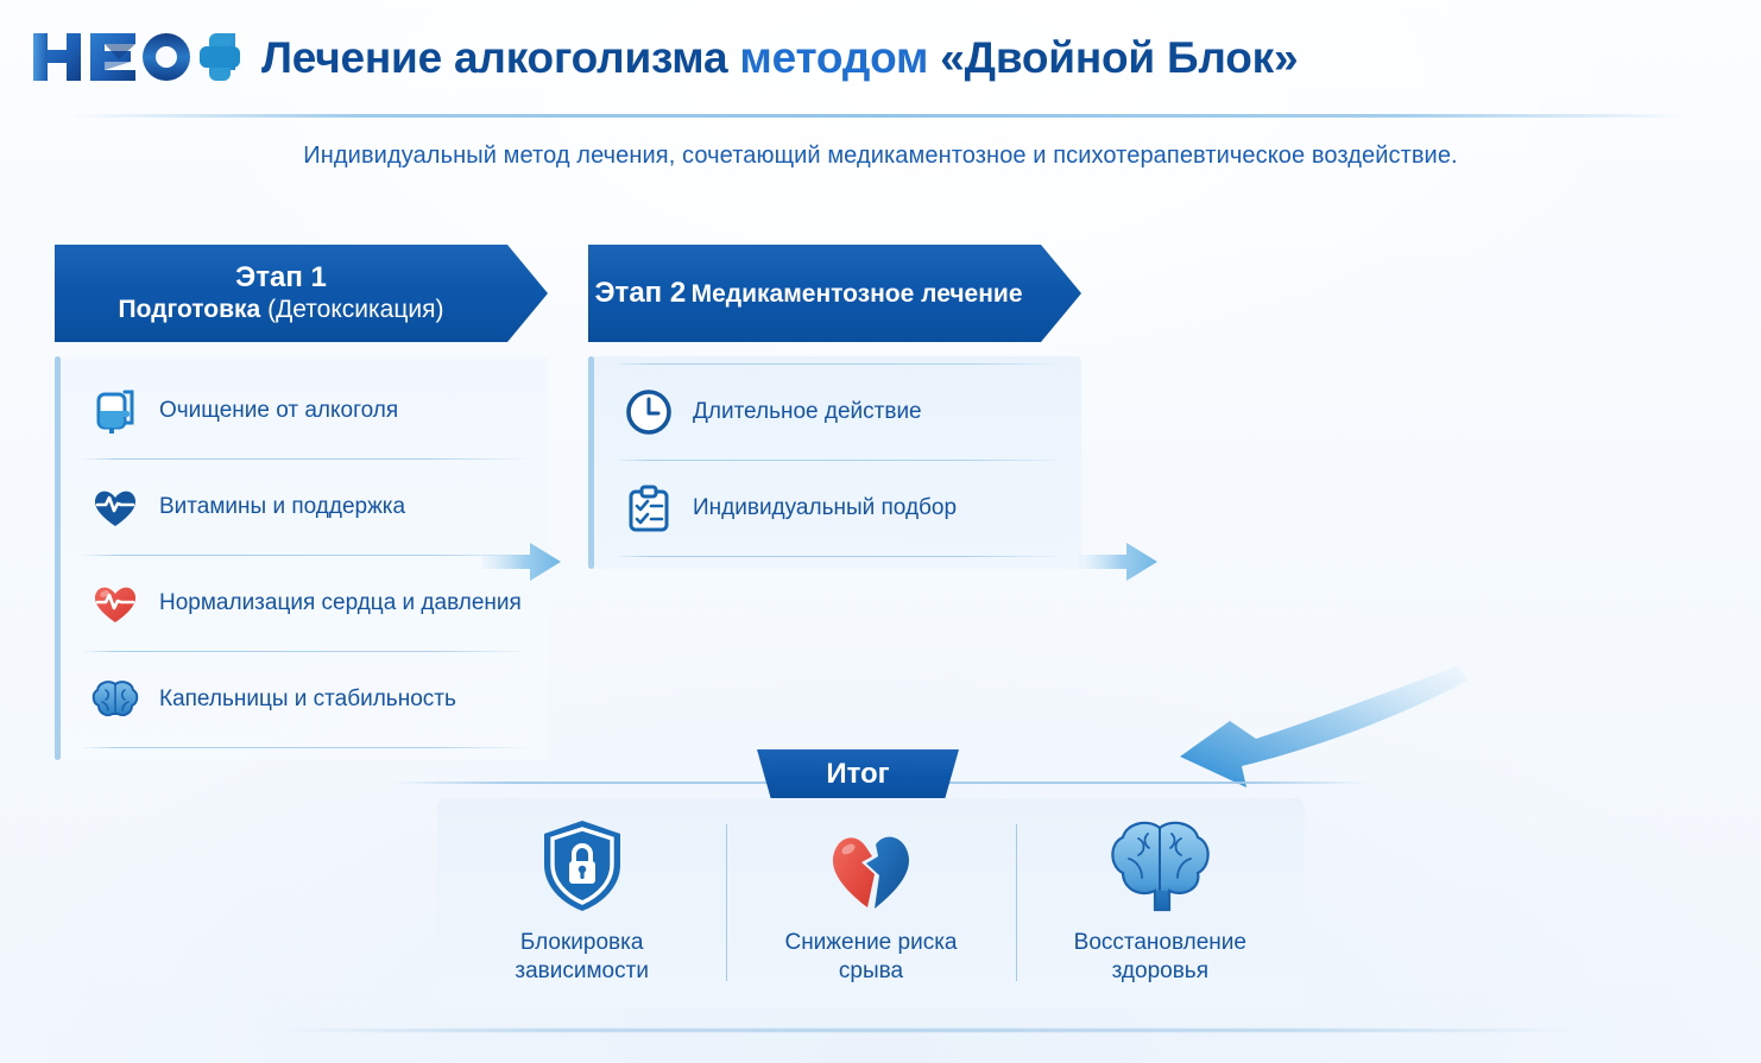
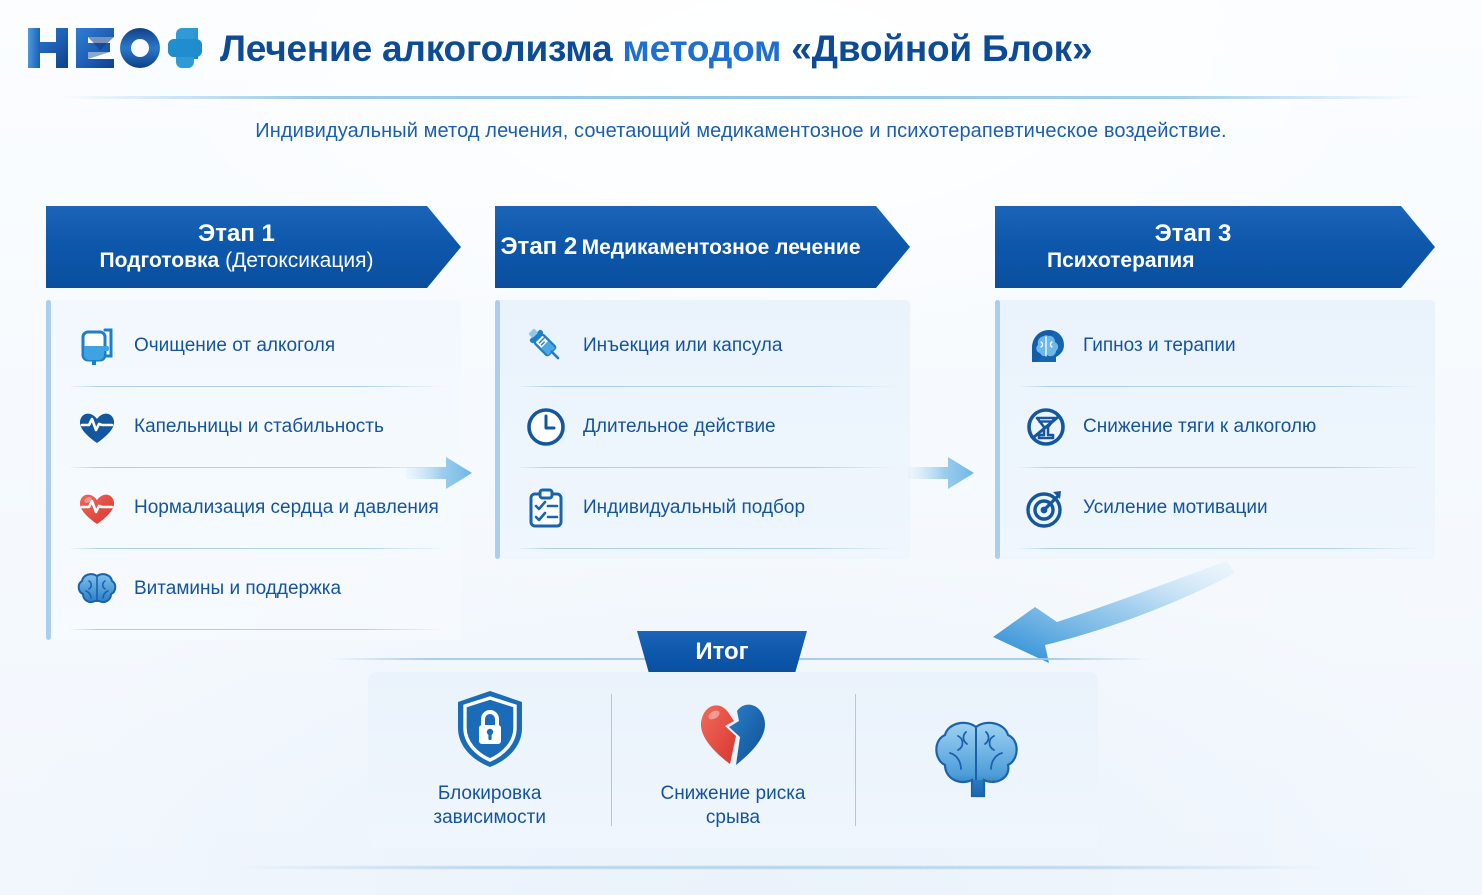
  Лечение алкоголизма методом «Двойной Блок»
  Индивидуальный метод лечения, сочетающий медикаментозное и психотерапевтическое воздействие.
  Этап 1
  Подготовка (Детоксикация)
  Очищение от алкоголя
- Витамины и поддержка
+ Капельницы и стабильность
  Нормализация сердца и давления
- Капельницы и стабильность
+ Витамины и поддержка
  Этап 2 Медикаментозное лечение
+ Инъекция или капсула
  Длительное действие
  Индивидуальный подбор
+ Этап 3
+ Психотерапия
+ Гипноз и терапии
+ Снижение тяги к алкоголю
+ Усиление мотивации
  Итог
  Блокировка
  зависимости
  Снижение риска
  срыва
- Восстановление
- здоровья
